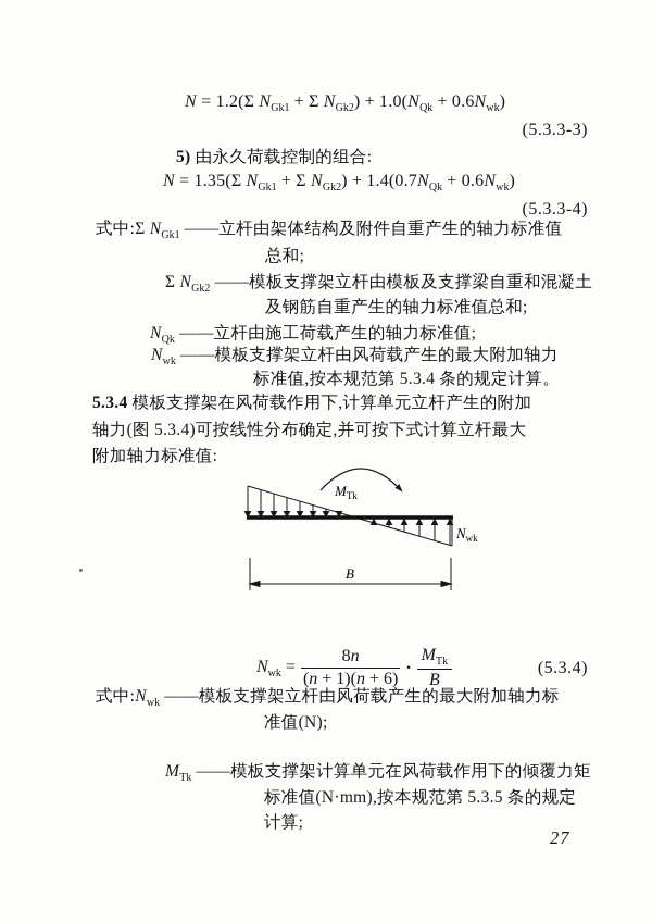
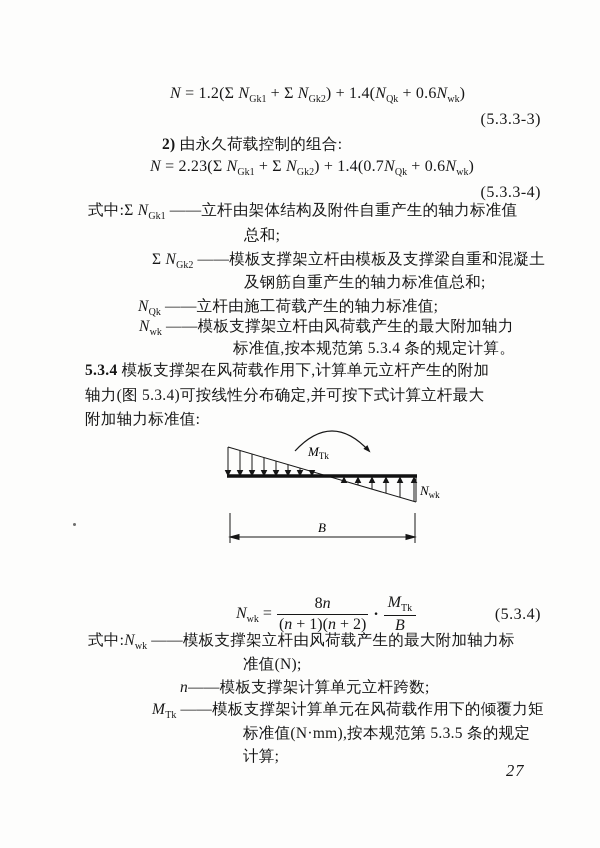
- N = 1.2(Σ NGk1 + Σ NGk2) + 1.0(NQk + 0.6Nwk)
+ N = 1.2(Σ NGk1 + Σ NGk2) + 1.4(NQk + 0.6Nwk)
  (5.3.3-3)
- 5) 由永久荷载控制的组合:
+ 2) 由永久荷载控制的组合:
- N = 1.35(Σ NGk1 + Σ NGk2) + 1.4(0.7NQk + 0.6Nwk)
+ N = 2.23(Σ NGk1 + Σ NGk2) + 1.4(0.7NQk + 0.6Nwk)
  (5.3.3-4)
  式中:Σ NGk1 ——立杆由架体结构及附件自重产生的轴力标准值
  总和;
  Σ NGk2 ——模板支撑架立杆由模板及支撑梁自重和混凝土
  及钢筋自重产生的轴力标准值总和;
  NQk ——立杆由施工荷载产生的轴力标准值;
  Nwk ——模板支撑架立杆由风荷载产生的最大附加轴力
  标准值,按本规范第 5.3.4 条的规定计算。
  5.3.4 模板支撑架在风荷载作用下,计算单元立杆产生的附加
  轴力(图 5.3.4)可按线性分布确定,并可按下式计算立杆最大
  附加轴力标准值:
  MTk
  Nwk
  B
  Nwk =
  8n
- (n + 1)(n + 6)
+ (n + 1)(n + 2)
  ·
  MTk
  B
  (5.3.4)
  式中:Nwk ——模板支撑架立杆由风荷载产生的最大附加轴力标
  准值(N);
+ n——模板支撑架计算单元立杆跨数;
  MTk ——模板支撑架计算单元在风荷载作用下的倾覆力矩
  标准值(N·mm),按本规范第 5.3.5 条的规定
  计算;
  27
